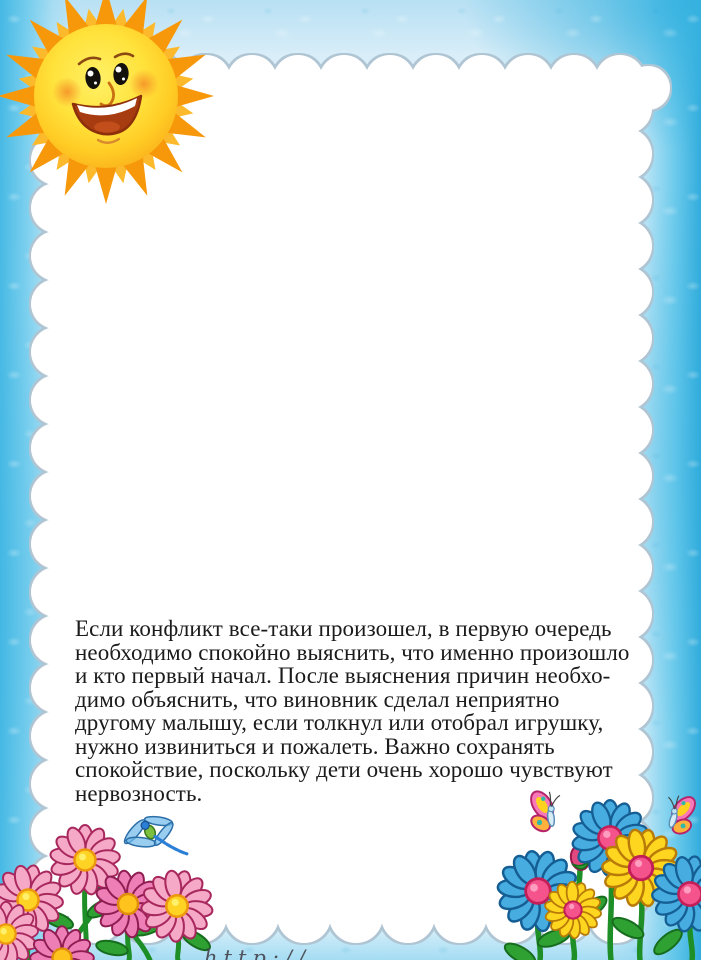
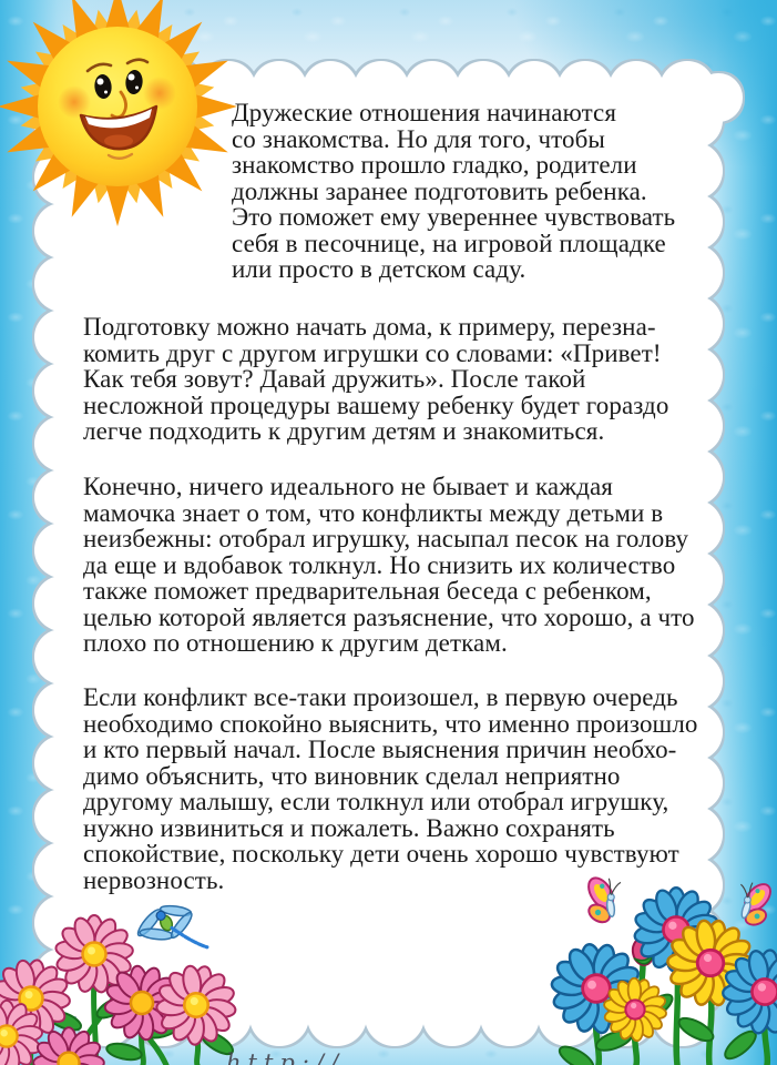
+ Дружеские отношения начинаются
+ со знакомства. Но для того, чтобы
+ знакомство прошло гладко, родители
+ должны заранее подготовить ребенка.
+ Это поможет ему увереннее чувствовать
+ себя в песочнице, на игровой площадке
+ или просто в детском саду.
+ Подготовку можно начать дома, к примеру, перезна-
+ комить друг с другом игрушки со словами: «Привет!
+ Как тебя зовут? Давай дружить». После такой
+ несложной процедуры вашему ребенку будет гораздо
+ легче подходить к другим детям и знакомиться.
+ Конечно, ничего идеального не бывает и каждая
+ мамочка знает о том, что конфликты между детьми в
+ неизбежны: отобрал игрушку, насыпал песок на голову
+ да еще и вдобавок толкнул. Но снизить их количество
+ также поможет предварительная беседа с ребенком,
+ целью которой является разъяснение, что хорошо, а что
+ плохо по отношению к другим деткам.
  Если конфликт все-таки произошел, в первую очередь
  необходимо спокойно выяснить, что именно произошло
  и кто первый начал. После выяснения причин необхо-
  димо объяснить, что виновник сделал неприятно
  другому малышу, если толкнул или отобрал игрушку,
  нужно извиниться и пожалеть. Важно сохранять
  спокойствие, поскольку дети очень хорошо чувствуют
  нервозность.
  http://
